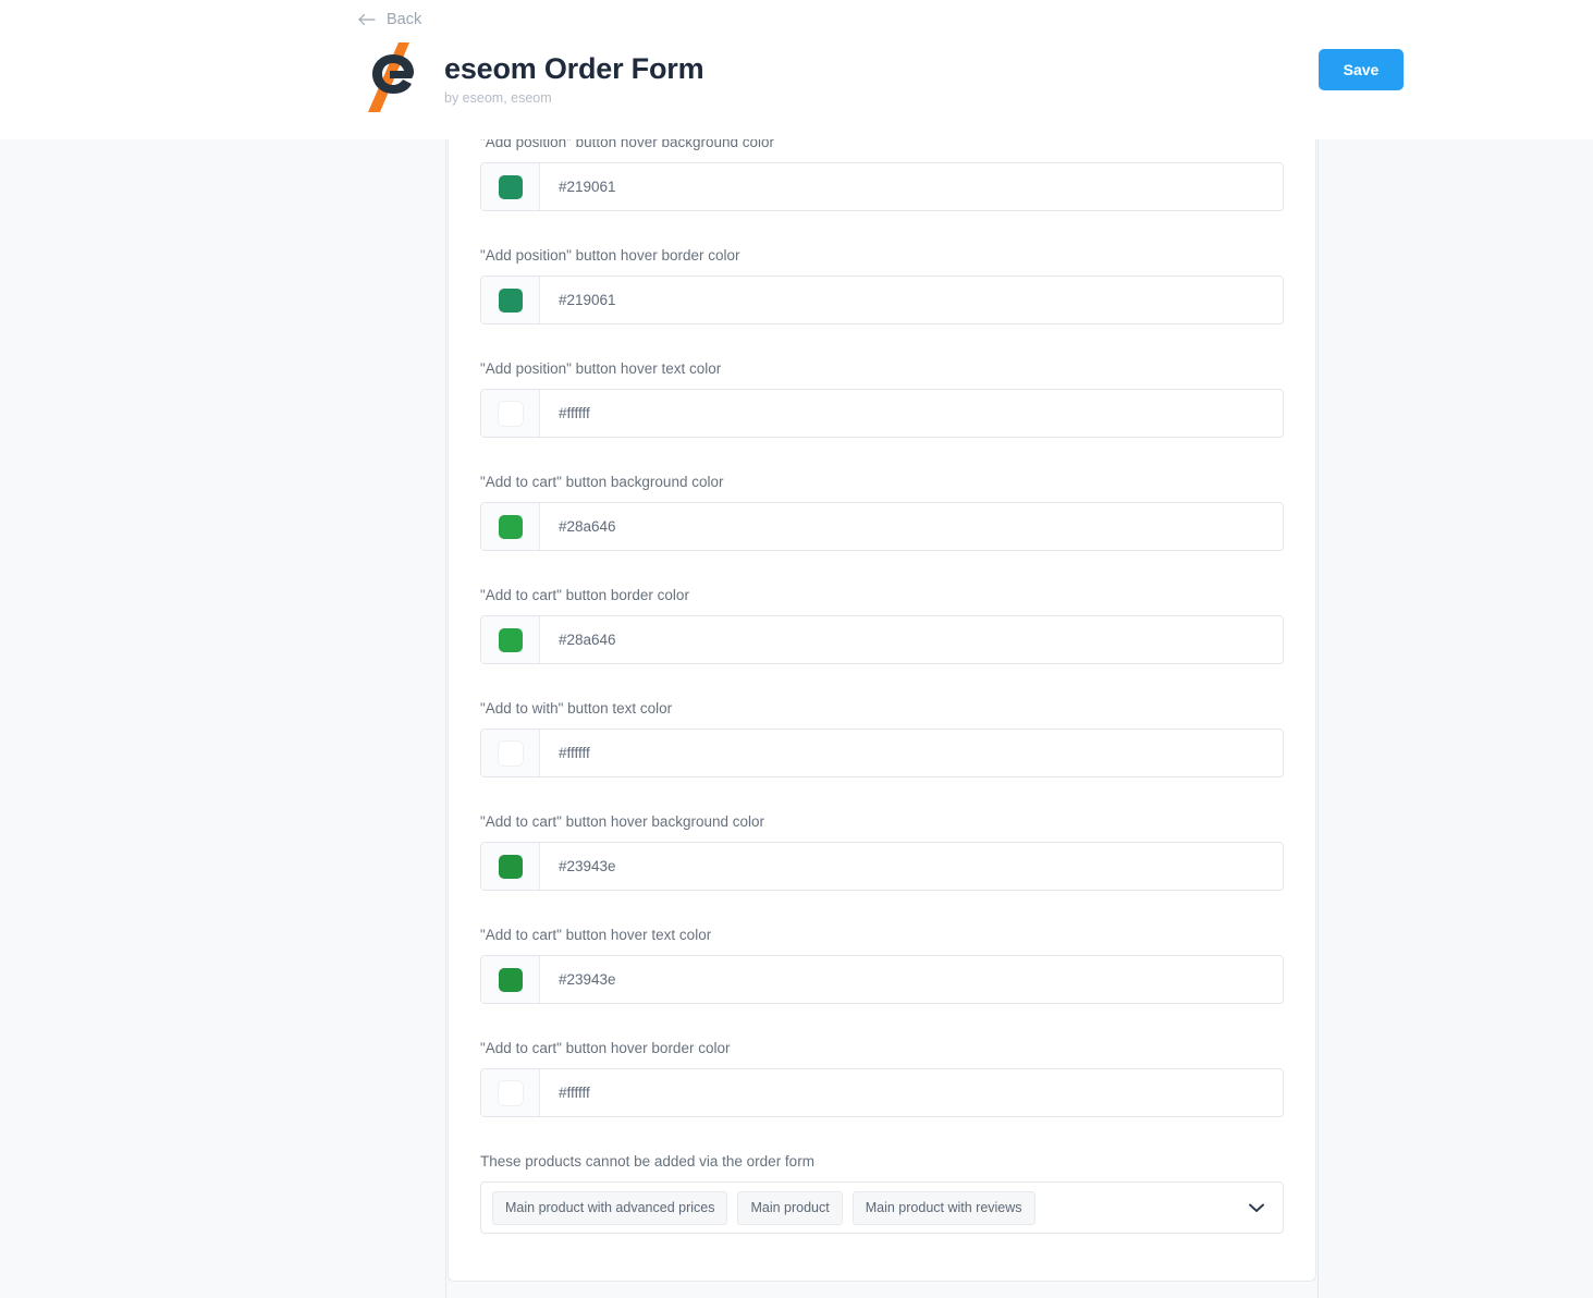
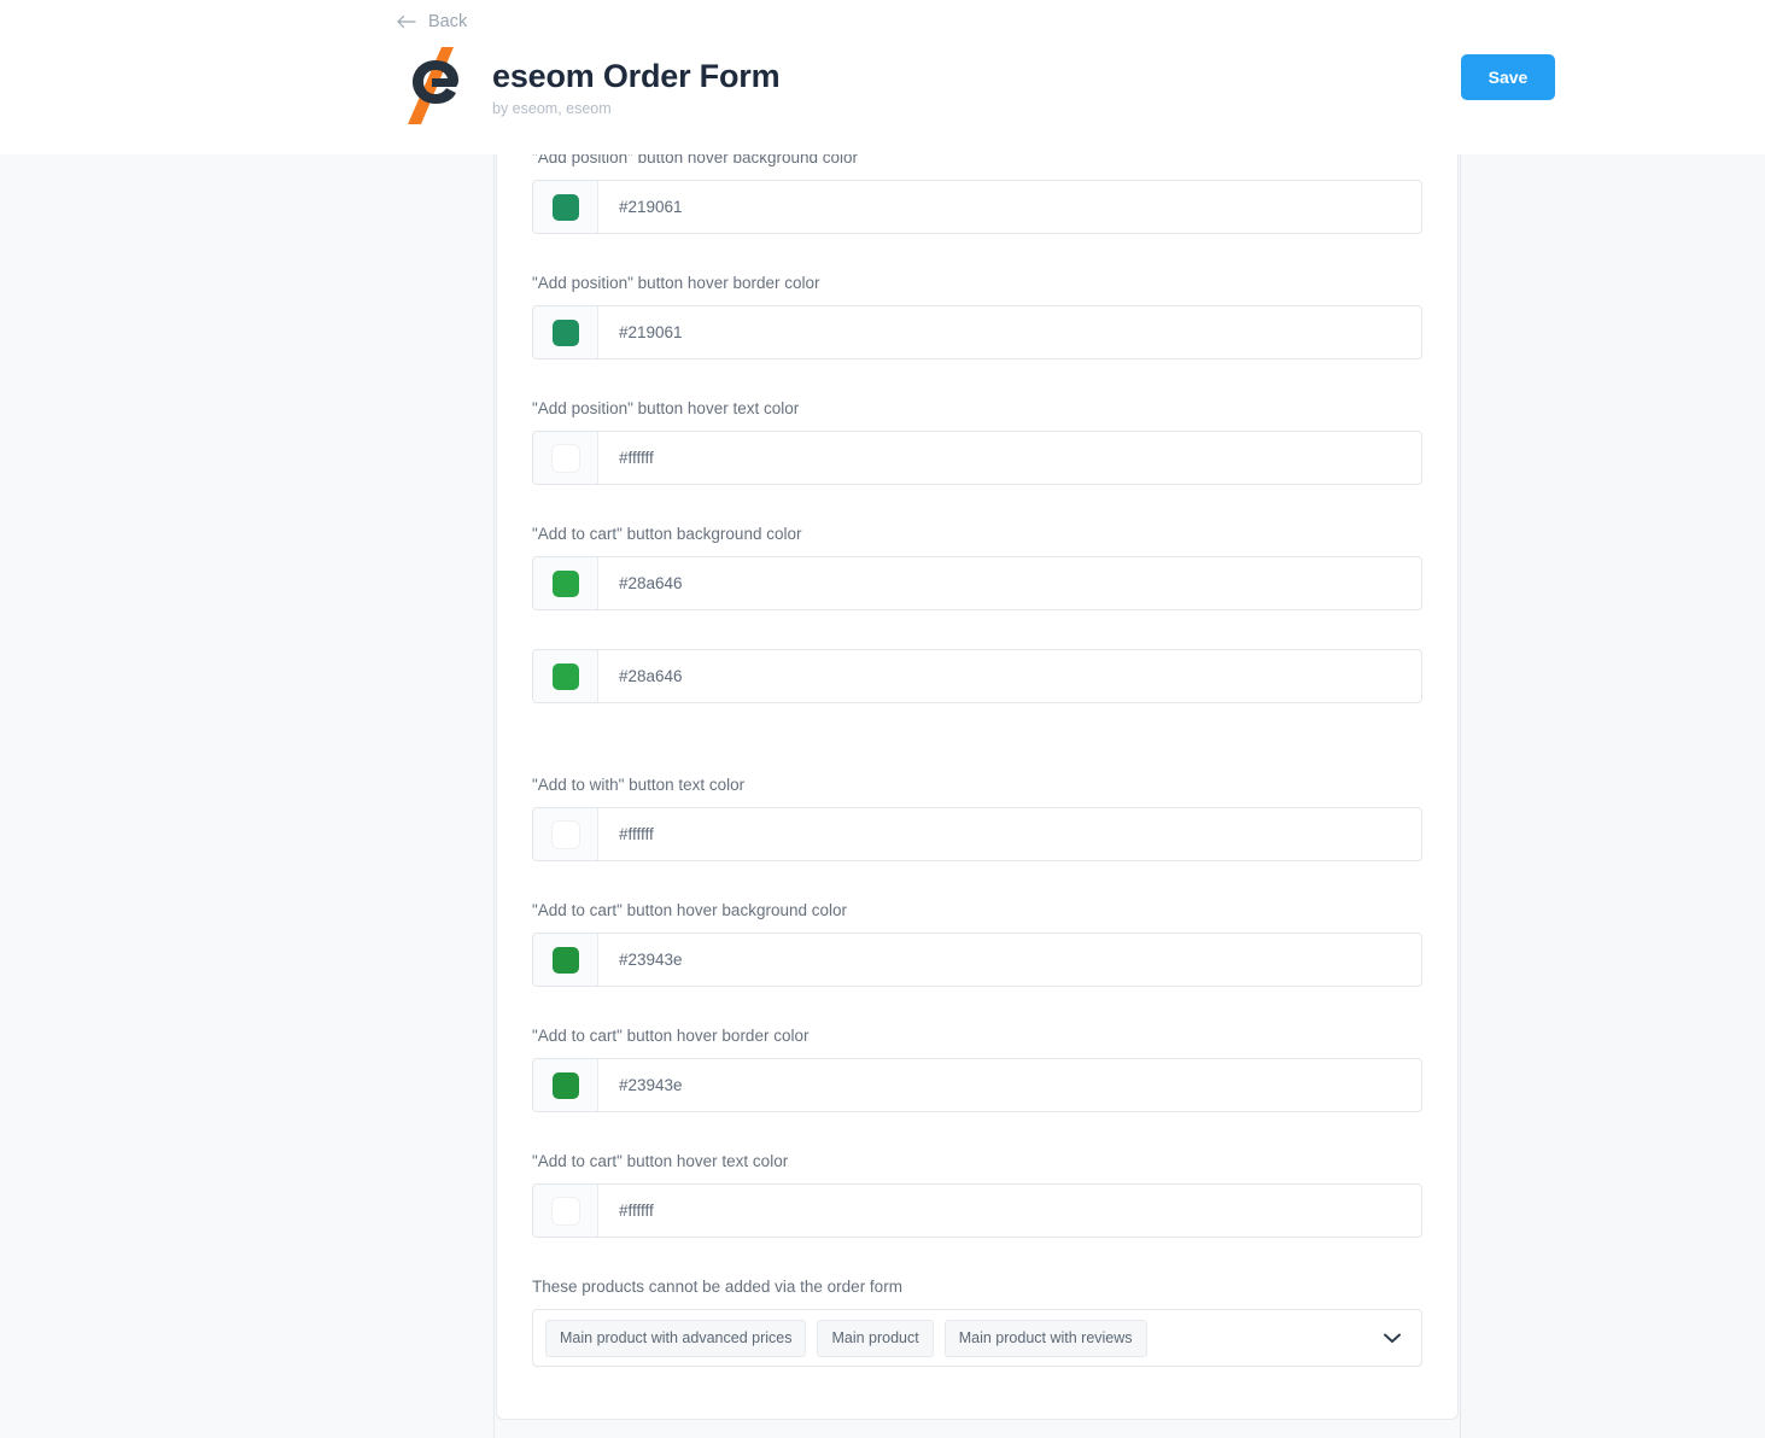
  Back
  eseom Order Form
  by eseom, eseom
  Save
  "Add position" button hover background color
  #219061
  "Add position" button hover border color
  #219061
  "Add position" button hover text color
  #ffffff
  "Add to cart" button background color
  #28a646
- "Add to cart" button border color
  #28a646
  "Add to with" button text color
  #ffffff
  "Add to cart" button hover background color
  #23943e
- "Add to cart" button hover text color
+ "Add to cart" button hover border color
  #23943e
- "Add to cart" button hover border color
+ "Add to cart" button hover text color
  #ffffff
  These products cannot be added via the order form
  Main product with advanced prices
  Main product
  Main product with reviews
